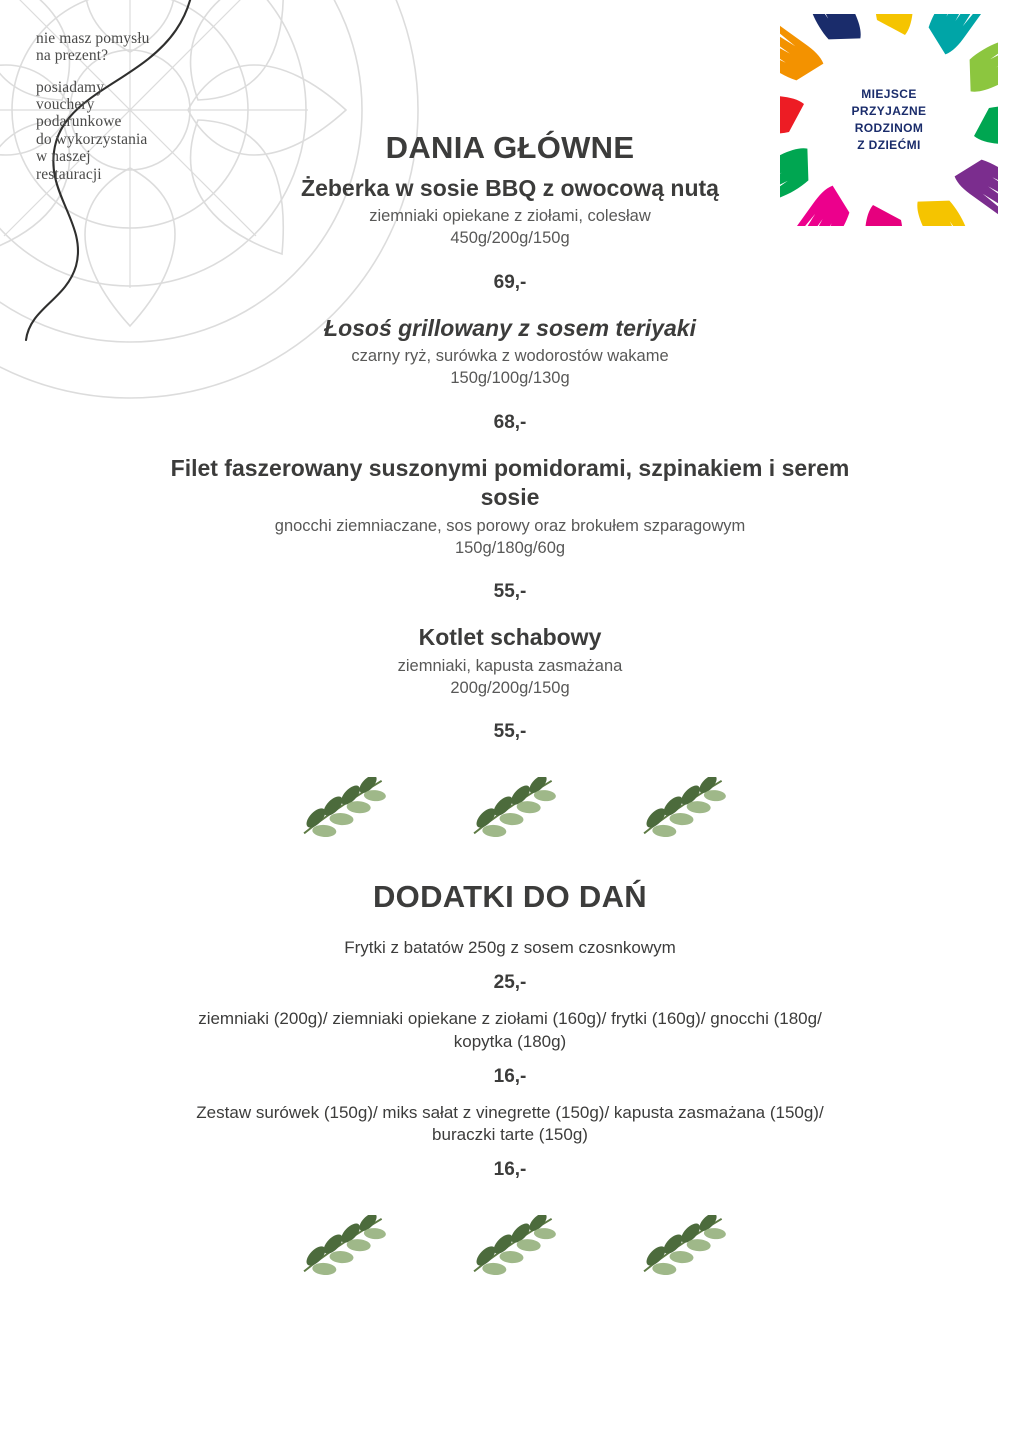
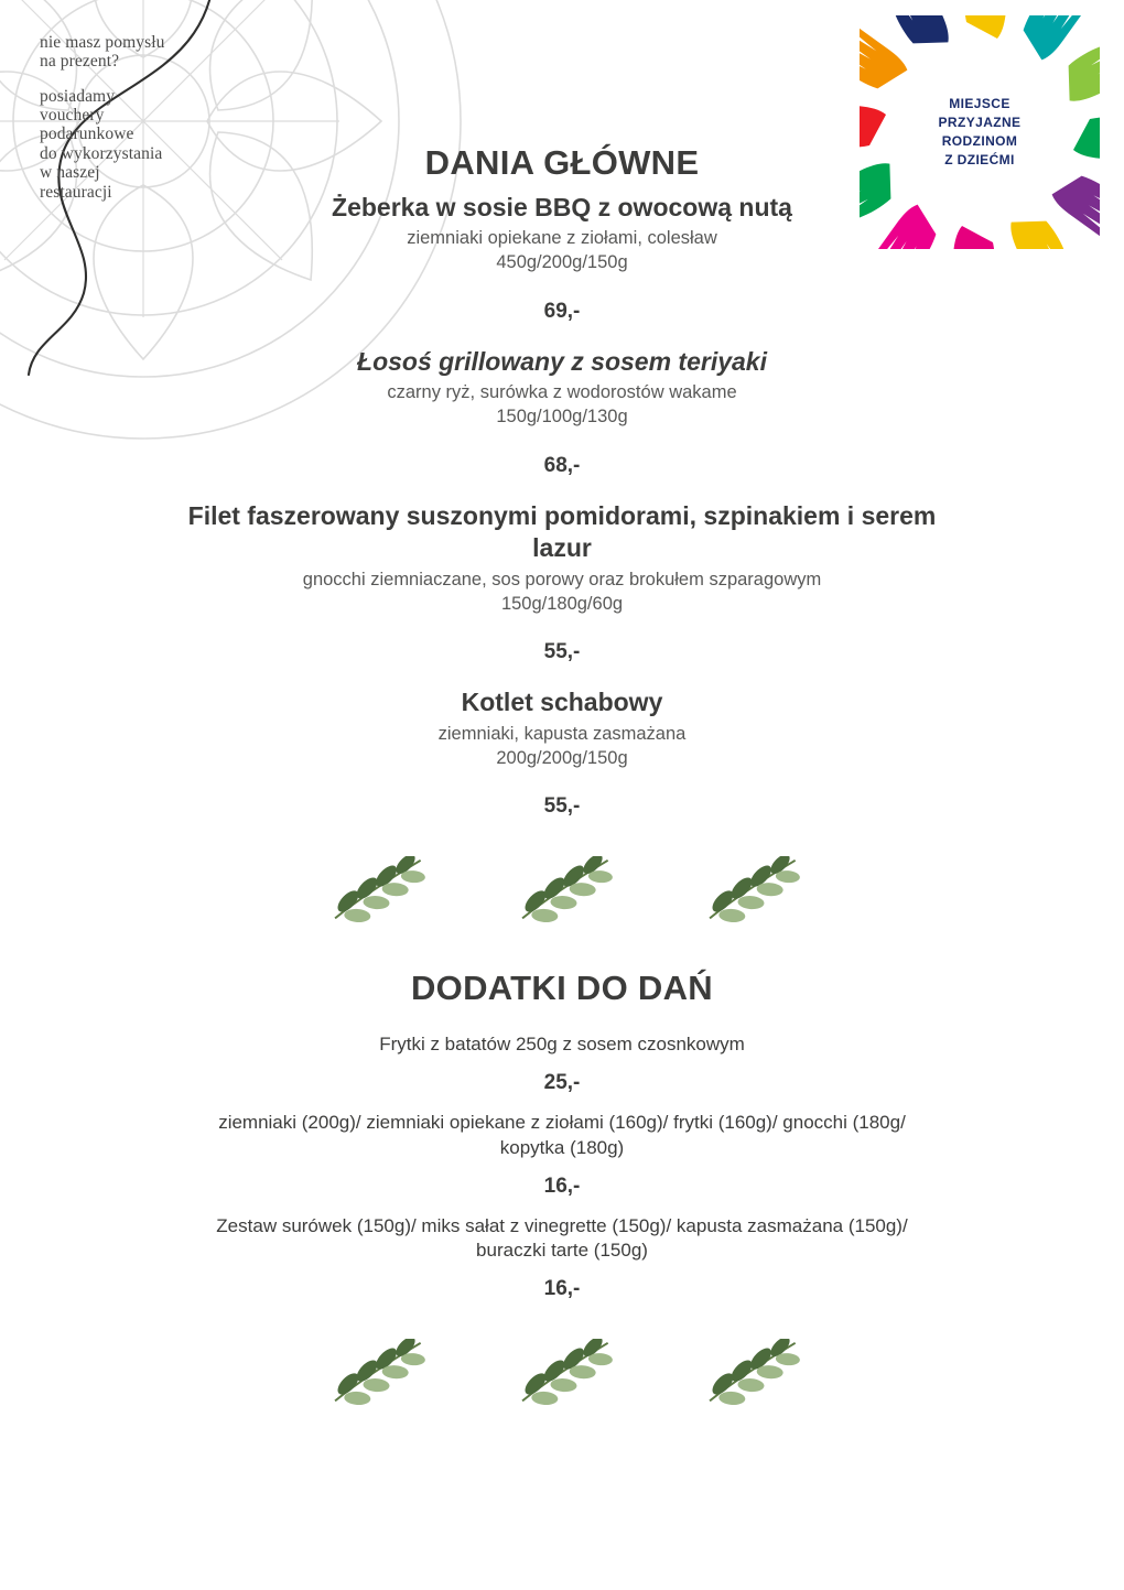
  nie masz pomysłu
  na prezent?
  posiadamy
  vouchery
  podarunkowe
  do wykorzystania
  w naszej
  restauracji
  MIEJSCE
  PRZYJAZNE
  RODZINOM
  Z DZIEĆMI
  DANIA GŁÓWNE
  Żeberka w sosie BBQ z owocową nutą
  ziemniaki opiekane z ziołami, colesław
  450g/200g/150g
  69,-
  Łosoś grillowany z sosem teriyaki
  czarny ryż, surówka z wodorostów wakame
  150g/100g/130g
  68,-
- Filet faszerowany suszonymi pomidorami, szpinakiem i serem sosie
+ Filet faszerowany suszonymi pomidorami, szpinakiem i serem lazur
  gnocchi ziemniaczane, sos porowy oraz brokułem szparagowym
  150g/180g/60g
  55,-
  Kotlet schabowy
  ziemniaki, kapusta zasmażana
  200g/200g/150g
  55,-
  DODATKI DO DAŃ
  Frytki z batatów 250g z sosem czosnkowym
  25,-
  ziemniaki (200g)/ ziemniaki opiekane z ziołami (160g)/ frytki (160g)/ gnocchi (180g/ kopytka (180g)
  16,-
  Zestaw surówek (150g)/ miks sałat z vinegrette (150g)/ kapusta zasmażana (150g)/ buraczki tarte (150g)
  16,-
